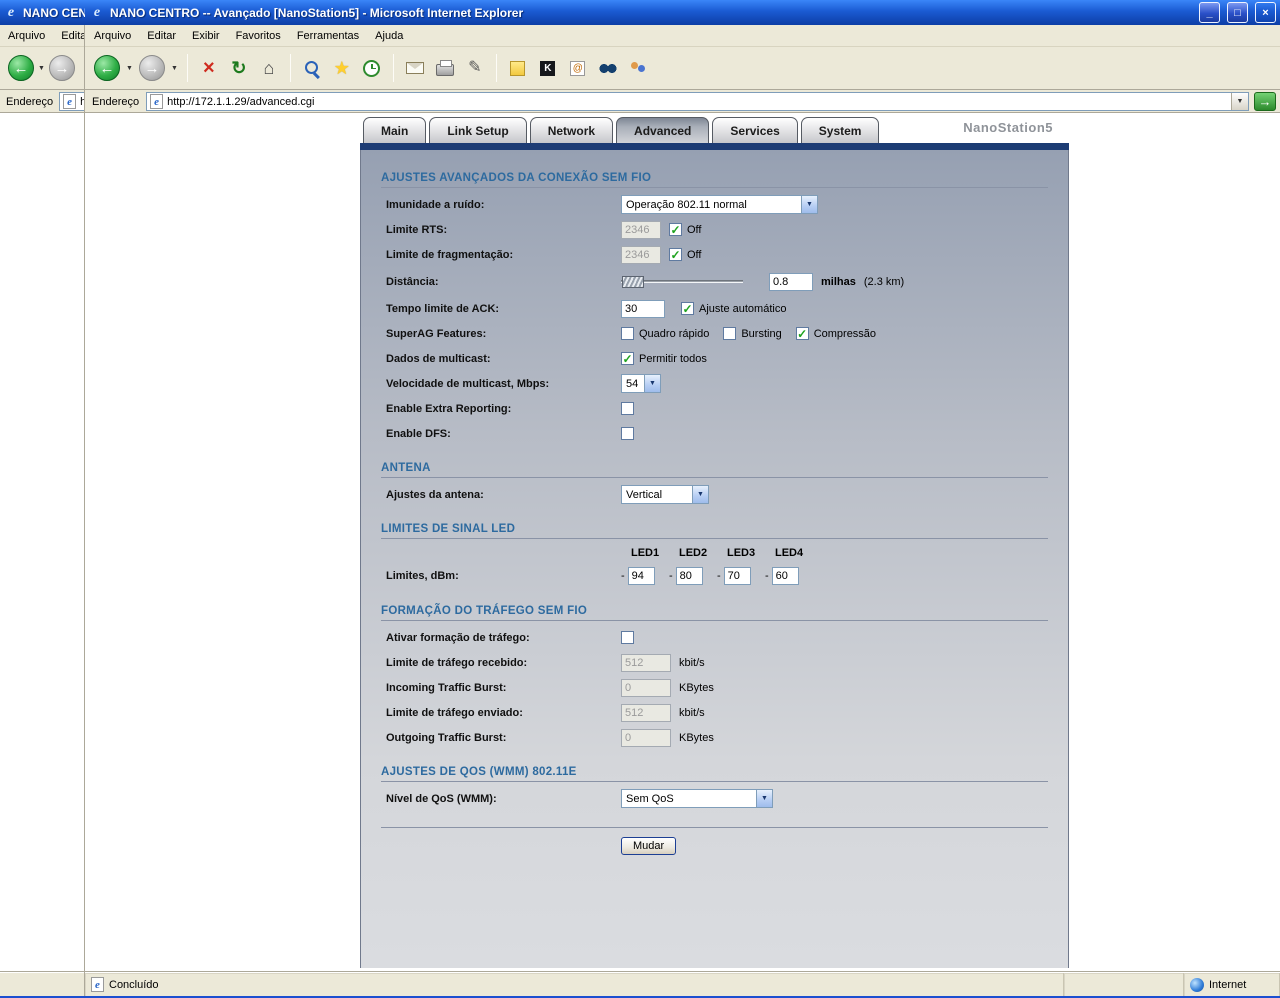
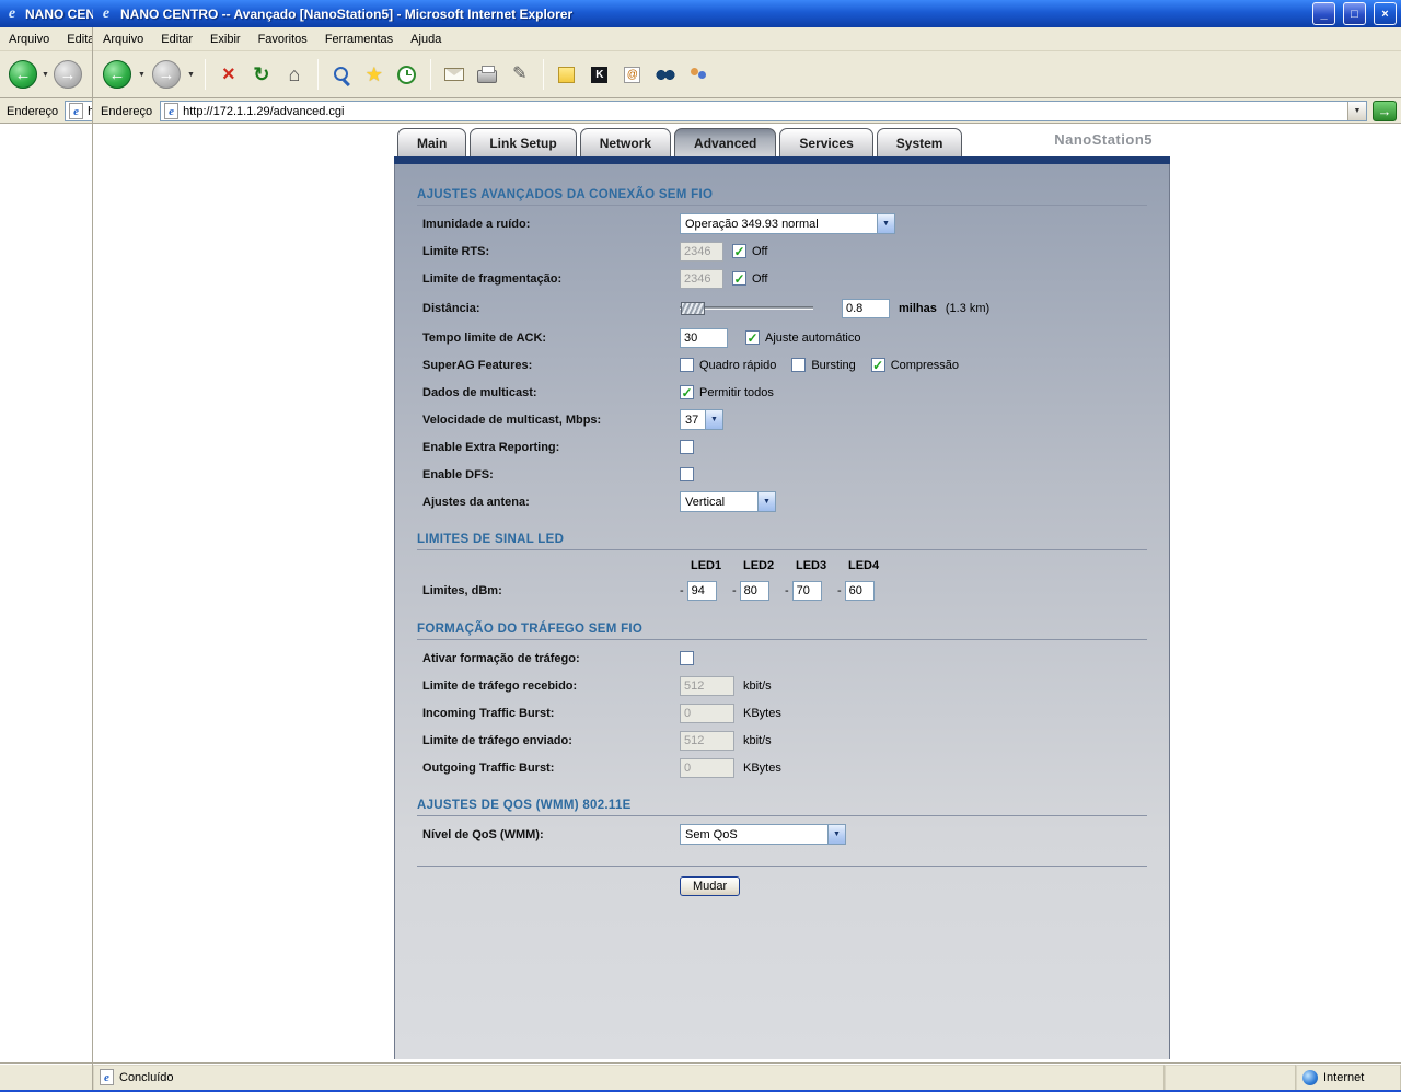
  e
  NANO CEN
  e
  NANO CENTRO -- Avançado [NanoStation5] - Microsoft Internet Explorer
  _
  □
  ×
  Arquivo
  Arquivo
  Editar
  Exibir
  Favoritos
  Ferramentas
  Ajuda
  ←
  →
  ←
  →
  ×
  ↻
  ⌂
  ★
  ✎
  K
  @
  Endereço
  e
  Endereço
  e
  http://172.1.1.29/advanced.cgi
  →
  Main
  Link Setup
  Network
  Advanced
  Services
  System
  NanoStation5
  AJUSTES AVANÇADOS DA CONEXÃO SEM FIO
  Imunidade a ruído:
- Operação 802.11 normal
+ Operação 349.93 normal
  Limite RTS:
  2346
  Off
  Limite de fragmentação:
  2346
  Off
  Distância:
  0.8
  milhas
- (2.3 km)
+ (1.3 km)
  Tempo limite de ACK:
  30
  Ajuste automático
  SuperAG Features:
  Quadro rápido
  Bursting
  Compressão
  Dados de multicast:
  Permitir todos
  Velocidade de multicast, Mbps:
- 54
+ 37
  Enable Extra Reporting:
  Enable DFS:
- ANTENA
  Ajustes da antena:
  Vertical
  LIMITES DE SINAL LED
  LED1
  LED2
  LED3
  LED4
  Limites, dBm:
  -
  94
  -
  80
  -
  70
  -
  60
  FORMAÇÃO DO TRÁFEGO SEM FIO
  Ativar formação de tráfego:
  Limite de tráfego recebido:
  512
  kbit/s
  Incoming Traffic Burst:
  0
  KBytes
  Limite de tráfego enviado:
  512
  kbit/s
  Outgoing Traffic Burst:
  0
  KBytes
  AJUSTES DE QOS (WMM) 802.11E
  Nível de QoS (WMM):
  Sem QoS
  Mudar
  e
  Concluído
  Internet
